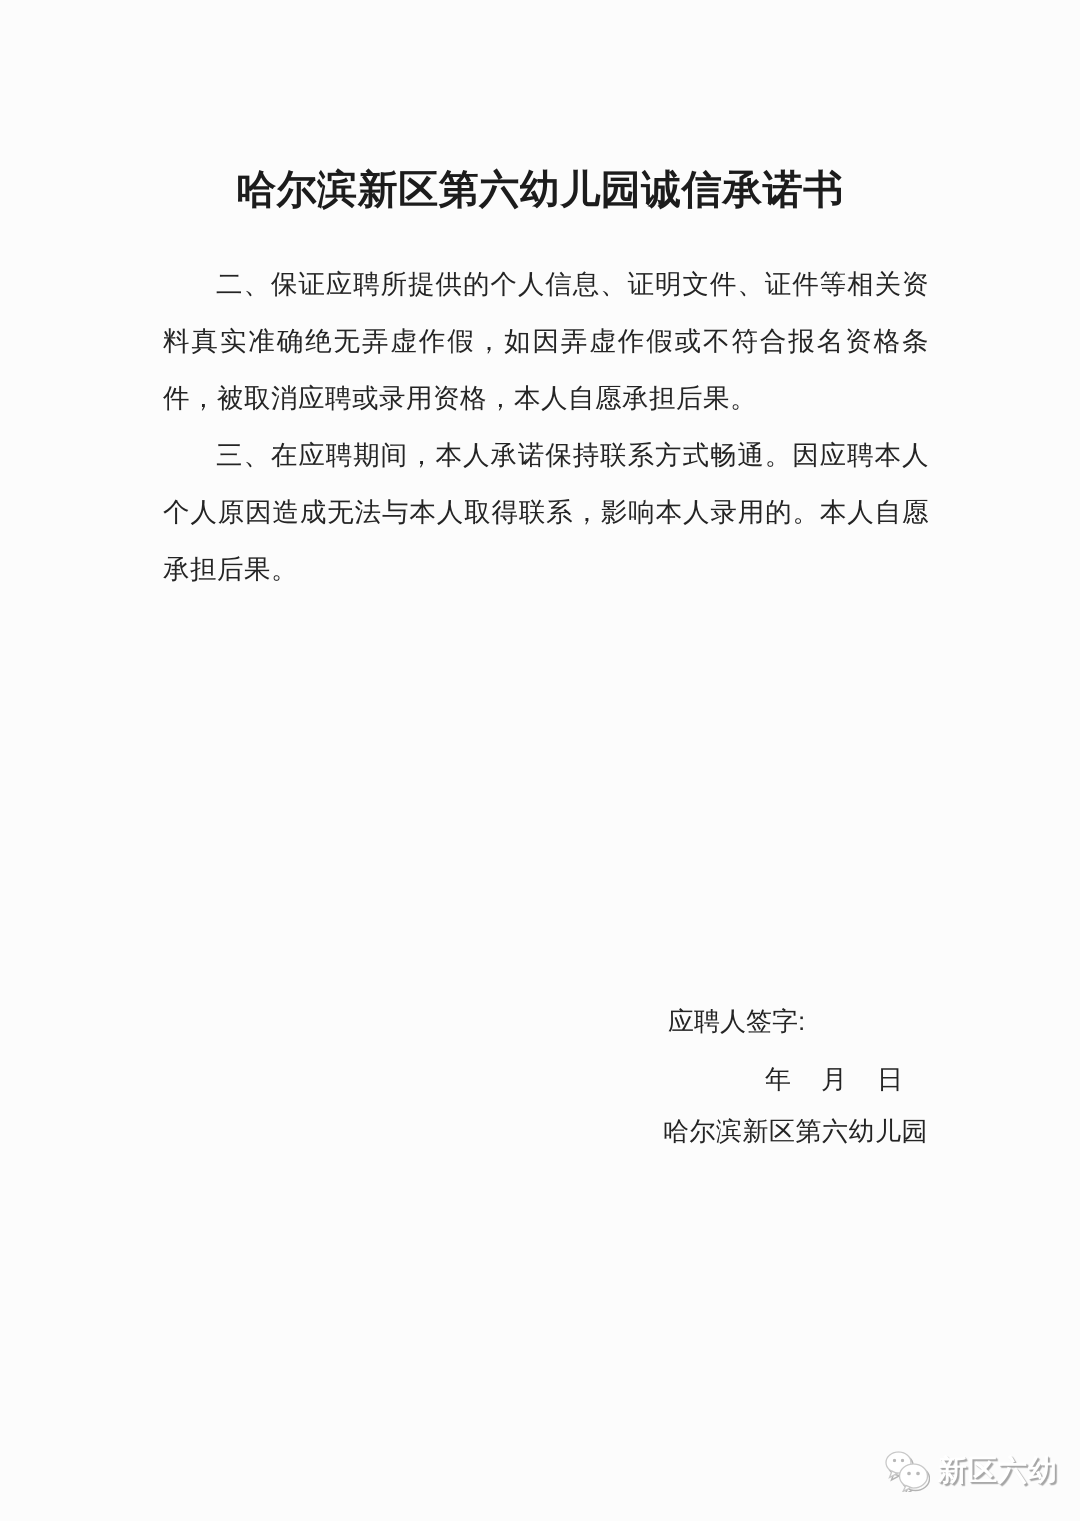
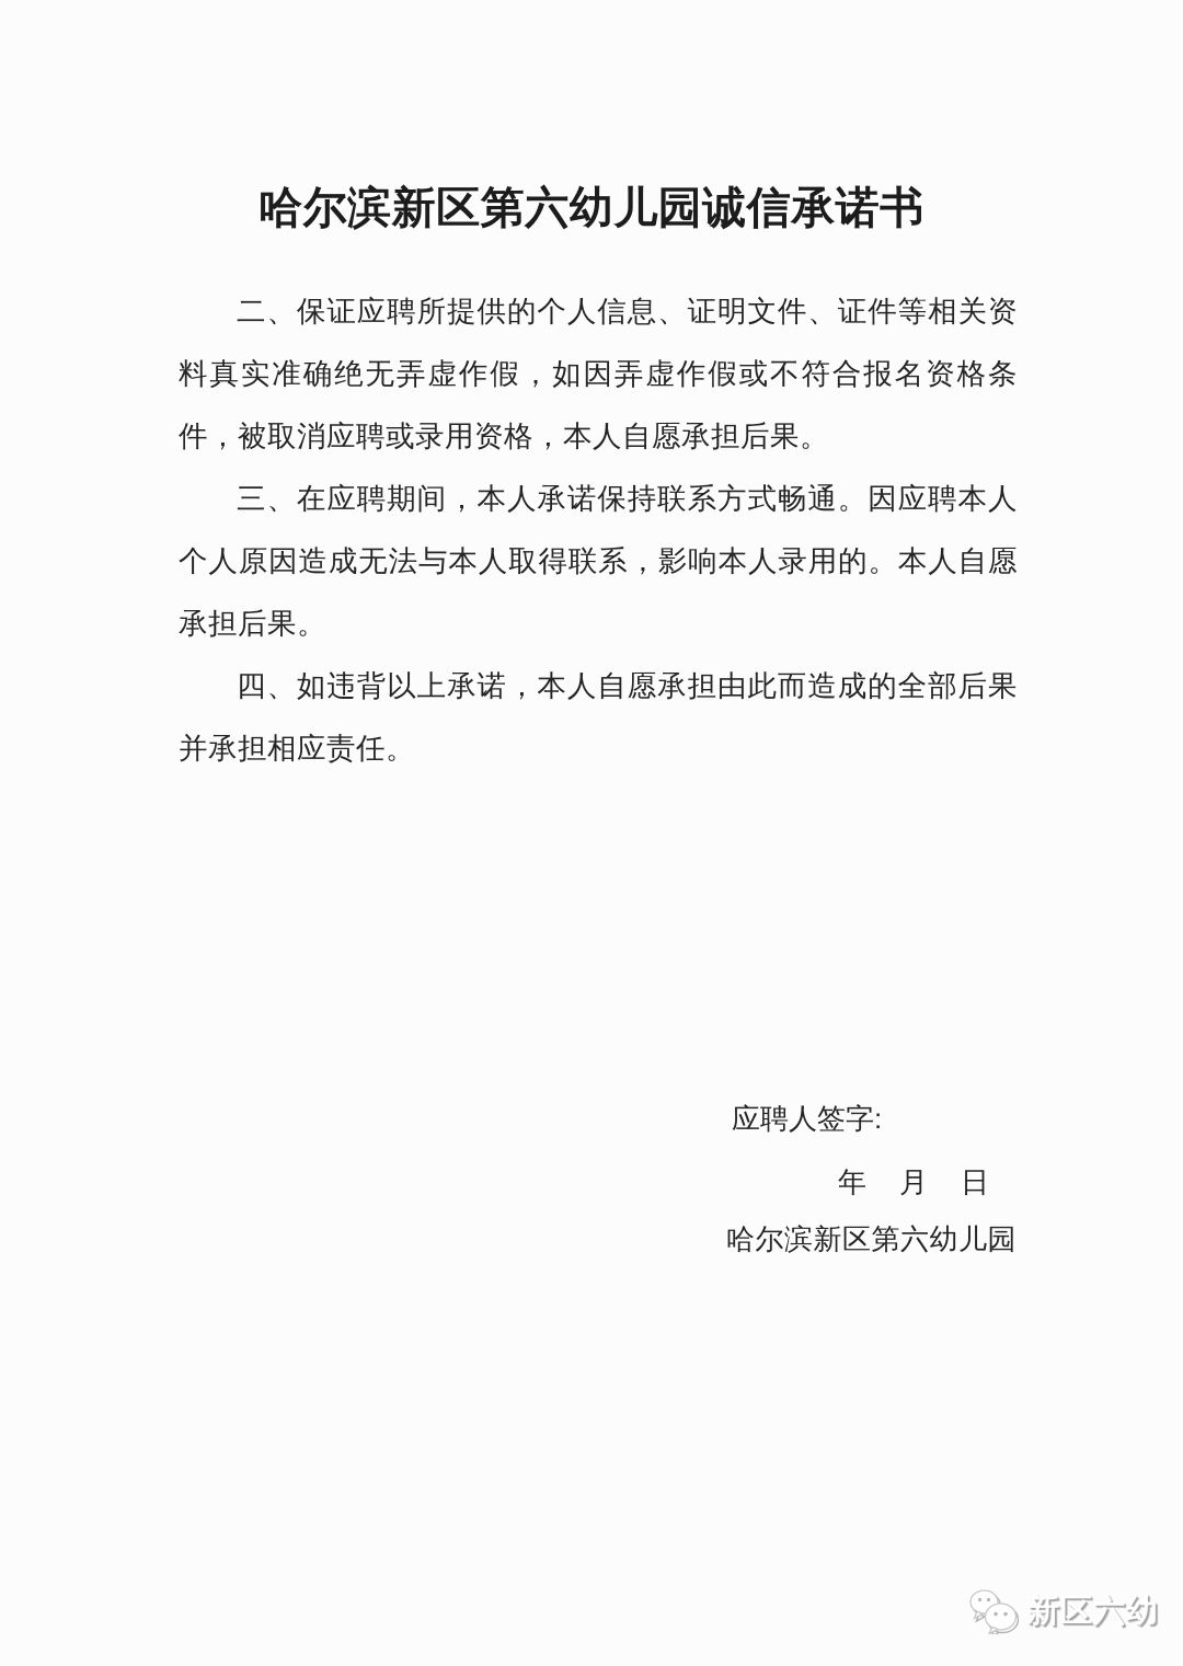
  哈尔滨新区第六幼儿园诚信承诺书
  二、保证应聘所提供的个人信息、证明文件、证件等相关资料真实准确绝无弄虚作假，如因弄虚作假或不符合报名资格条件，被取消应聘或录用资格，本人自愿承担后果。
  三、在应聘期间，本人承诺保持联系方式畅通。因应聘本人个人原因造成无法与本人取得联系，影响本人录用的。本人自愿承担后果。
+ 四、如违背以上承诺，本人自愿承担由此而造成的全部后果并承担相应责任。
  应聘人签字:
  年 月 日
  哈尔滨新区第六幼儿园
  新区六幼
